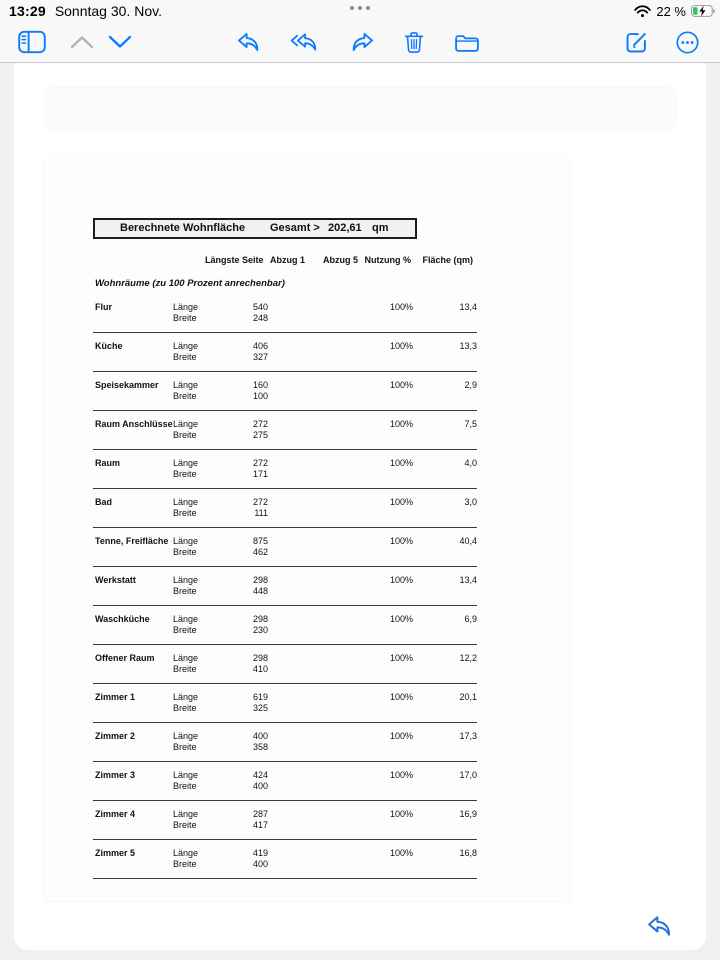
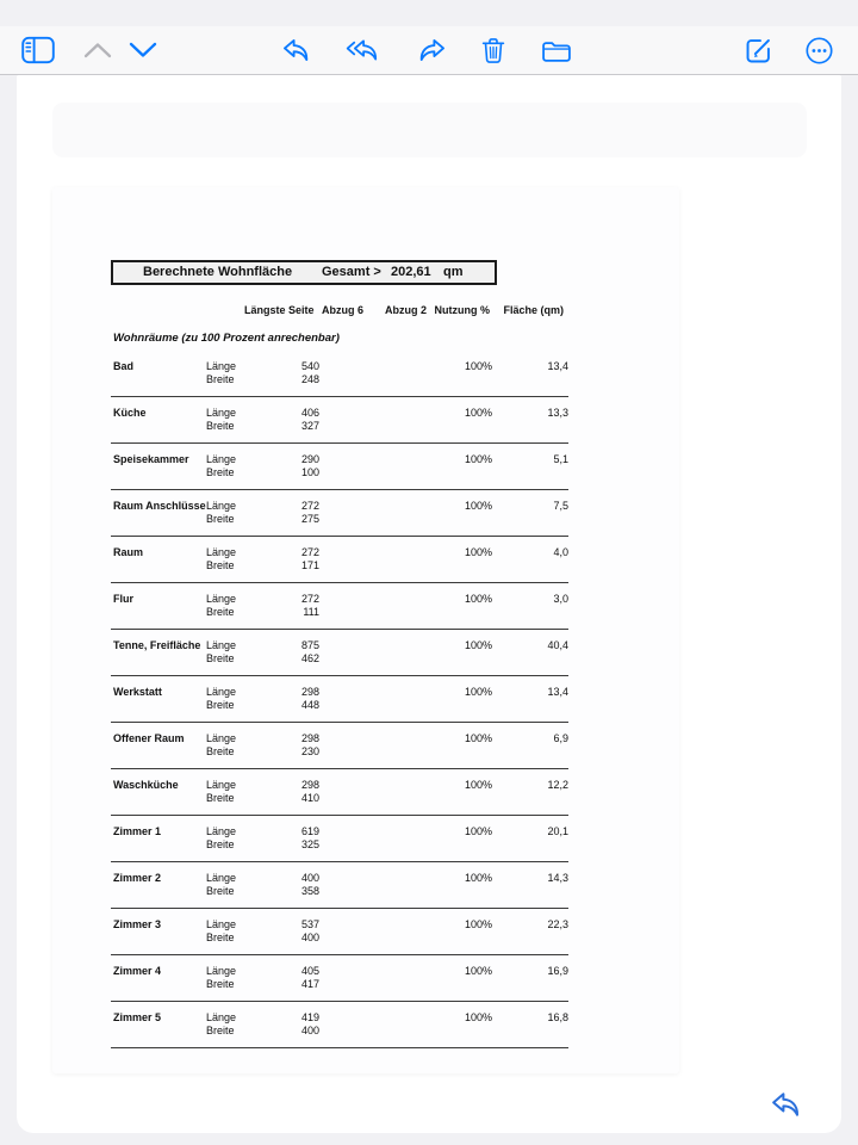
- 13:29
- Sonntag 30. Nov.
- 22 %
  Berechnete Wohnfläche
  Gesamt >
  202,61
  qm
  Längste Seite
- Abzug 1
+ Abzug 6
- Abzug 5
+ Abzug 2
  Nutzung %
  Fläche (qm)
  Wohnräume (zu 100 Prozent anrechenbar)
- Flur
+ Bad
  Länge
  540
  Breite
  248
  100%
  13,4
  Küche
  Länge
  406
  Breite
  327
  100%
  13,3
  Speisekammer
  Länge
- 160
+ 290
  Breite
  100
  100%
- 2,9
+ 5,1
  Raum Anschlüsse
  Länge
  272
  Breite
  275
  100%
  7,5
  Raum
  Länge
  272
  Breite
  171
  100%
  4,0
- Bad
+ Flur
  Länge
  272
  Breite
  111
  100%
  3,0
  Tenne, Freifläche
  Länge
  875
  Breite
  462
  100%
  40,4
  Werkstatt
  Länge
  298
  Breite
  448
  100%
  13,4
- Waschküche
+ Offener Raum
  Länge
  298
  Breite
  230
  100%
  6,9
- Offener Raum
+ Waschküche
  Länge
  298
  Breite
  410
  100%
  12,2
  Zimmer 1
  Länge
  619
  Breite
  325
  100%
  20,1
  Zimmer 2
  Länge
  400
  Breite
  358
  100%
- 17,3
+ 14,3
  Zimmer 3
  Länge
- 424
+ 537
  Breite
  400
  100%
- 17,0
+ 22,3
  Zimmer 4
  Länge
- 287
+ 405
  Breite
  417
  100%
  16,9
  Zimmer 5
  Länge
  419
  Breite
  400
  100%
  16,8
